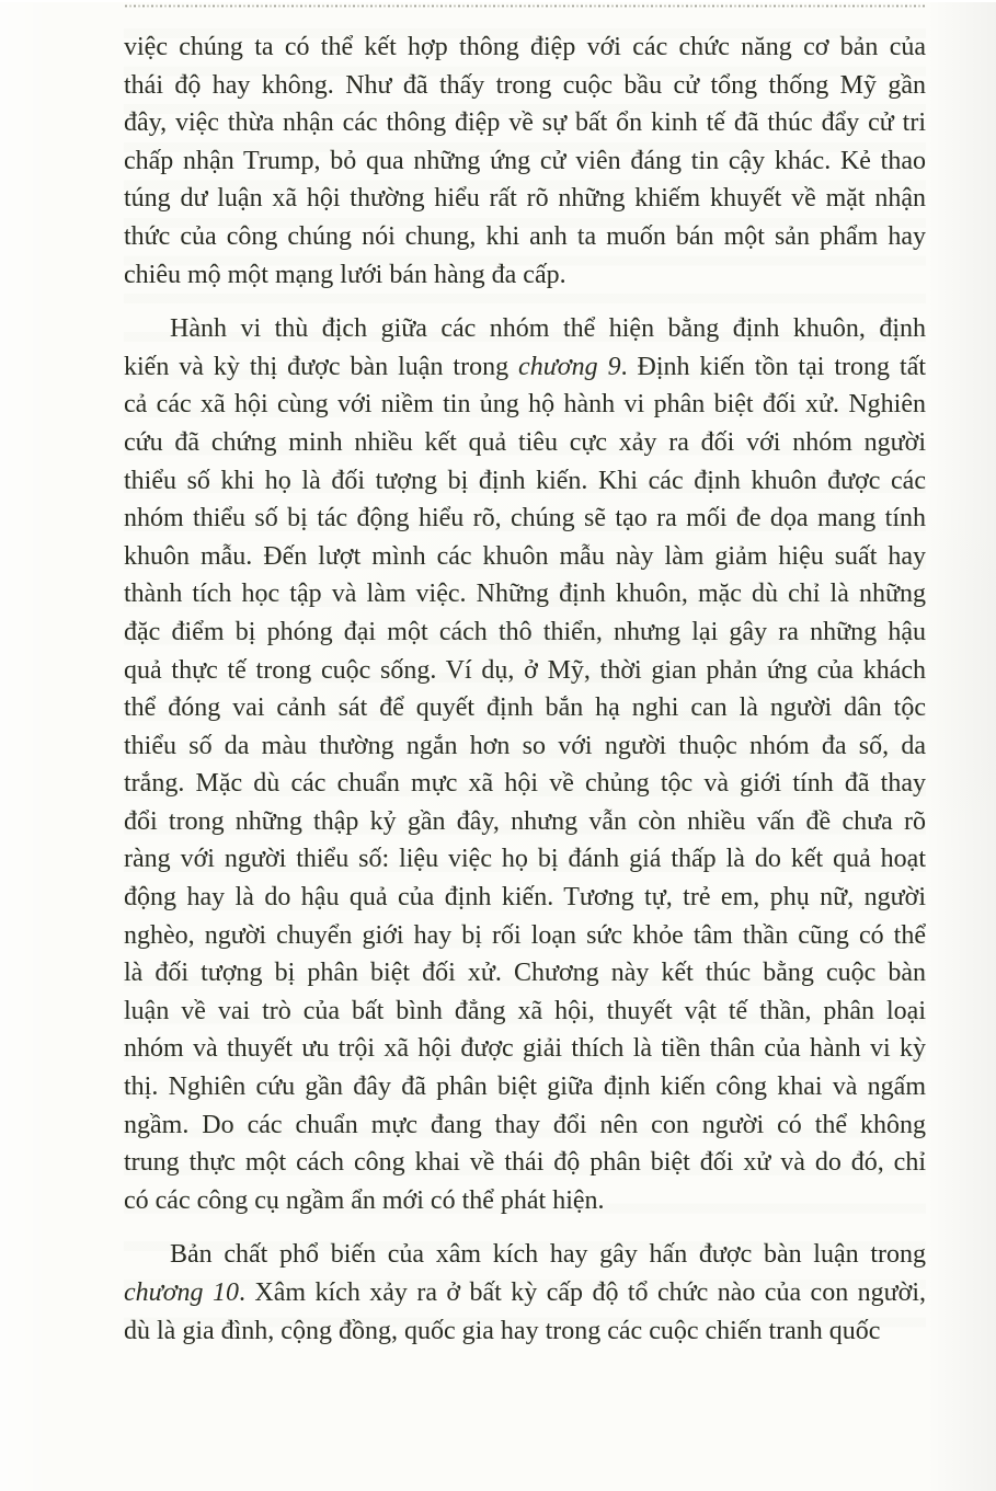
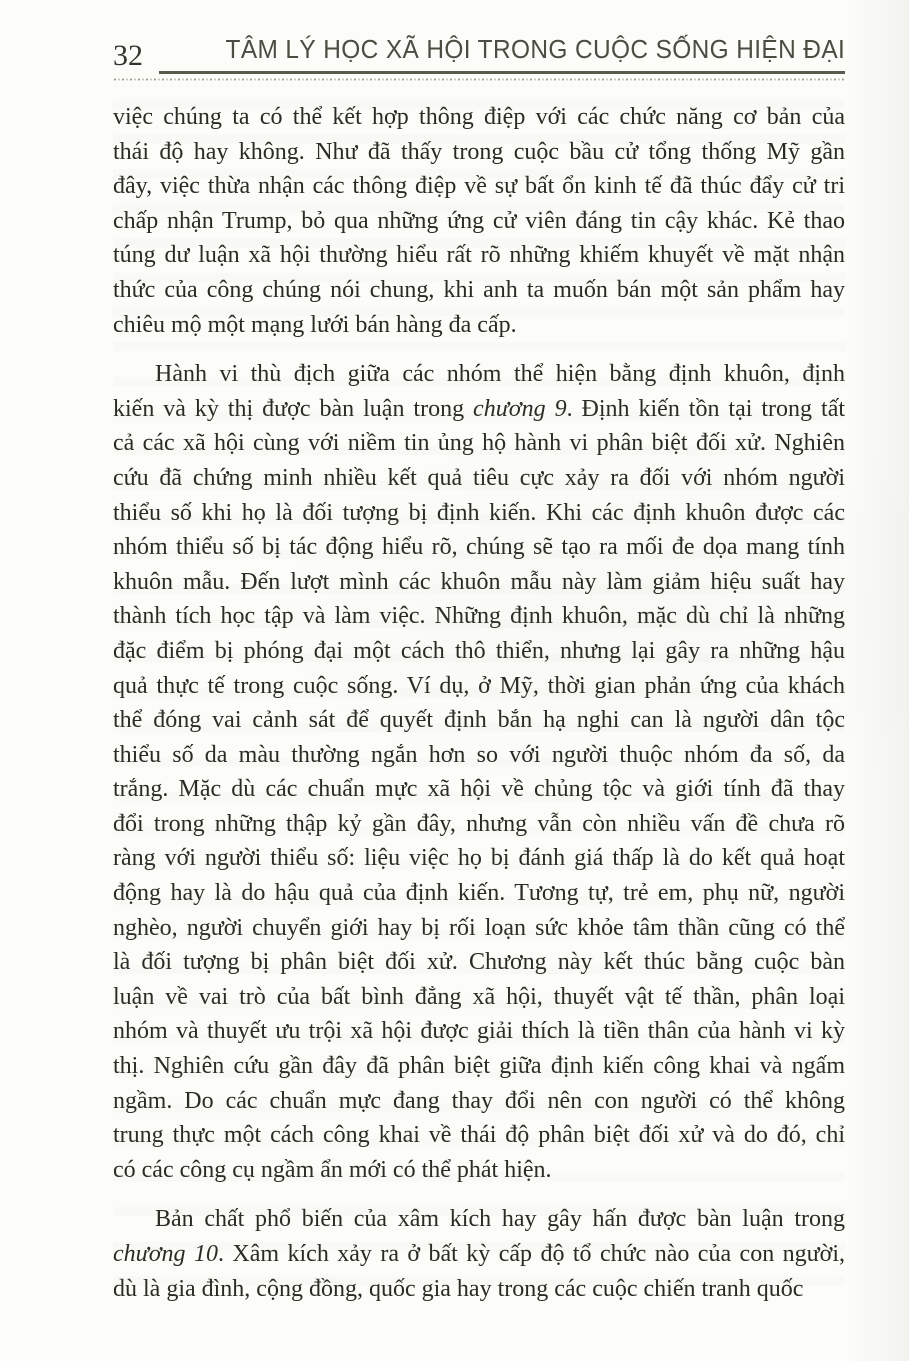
+ 32
+ TÂM LÝ HỌC XÃ HỘI TRONG CUỘC SỐNG HIỆN ĐẠI
